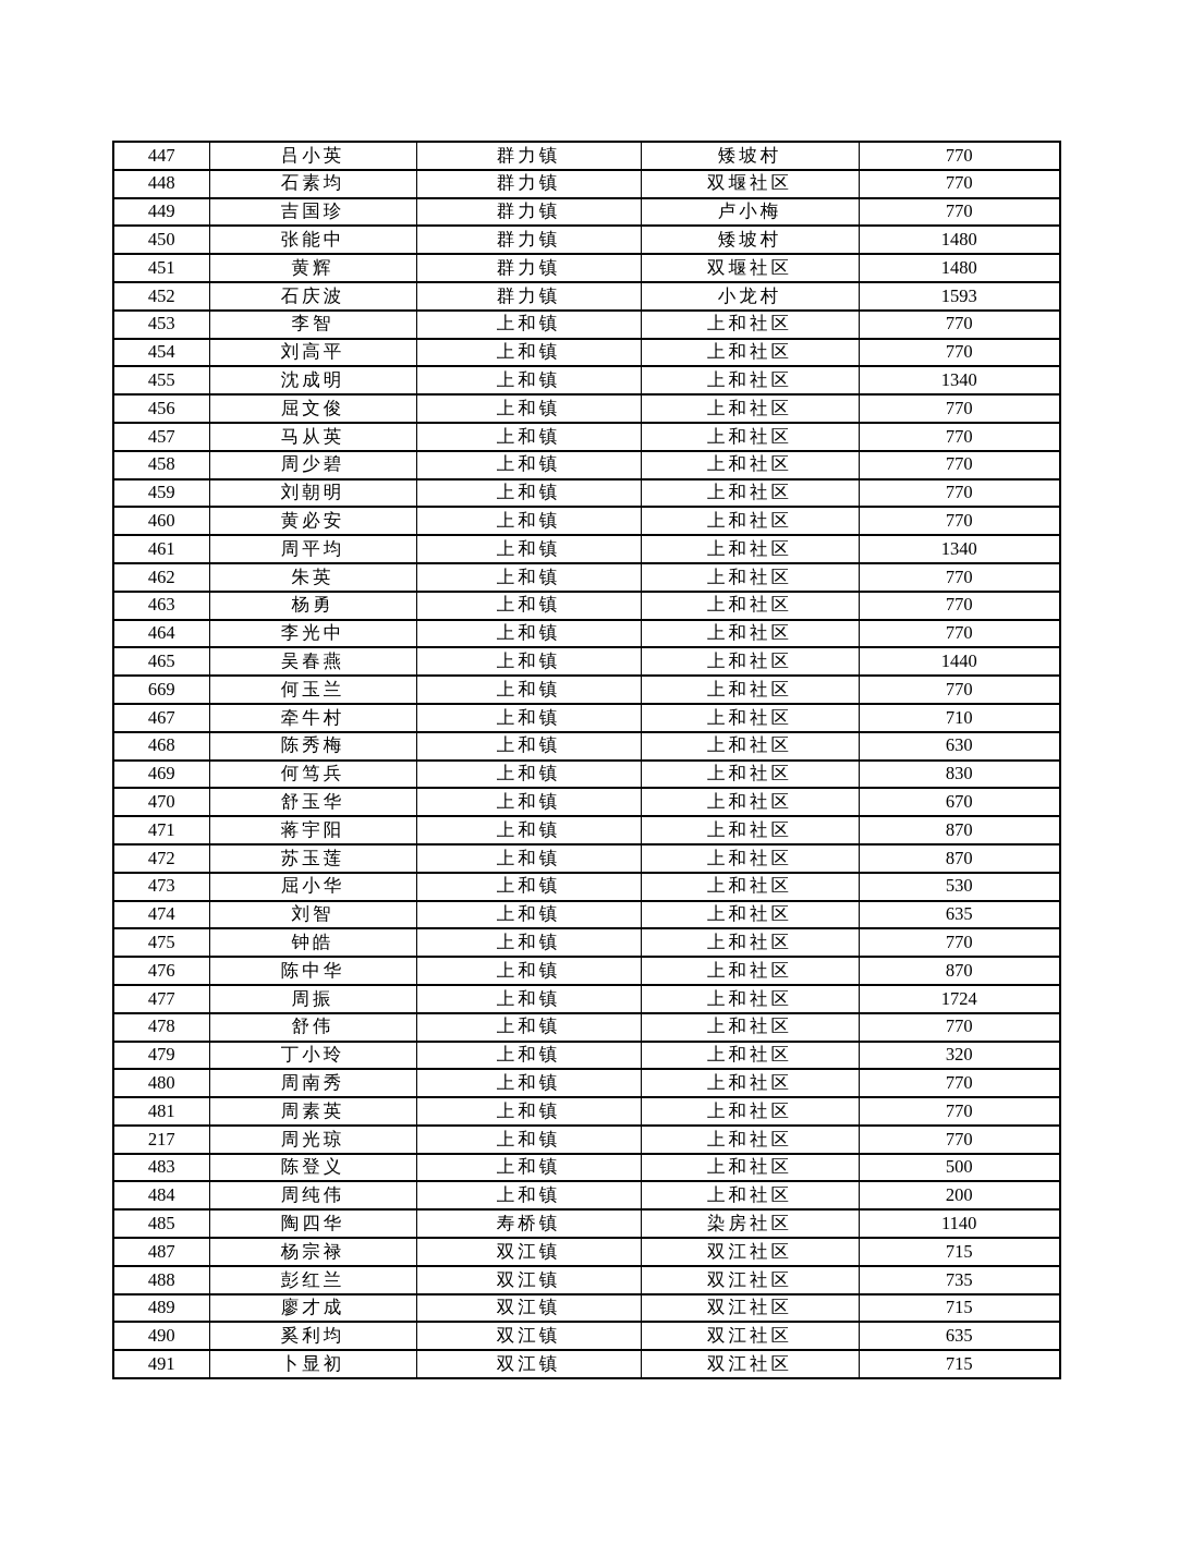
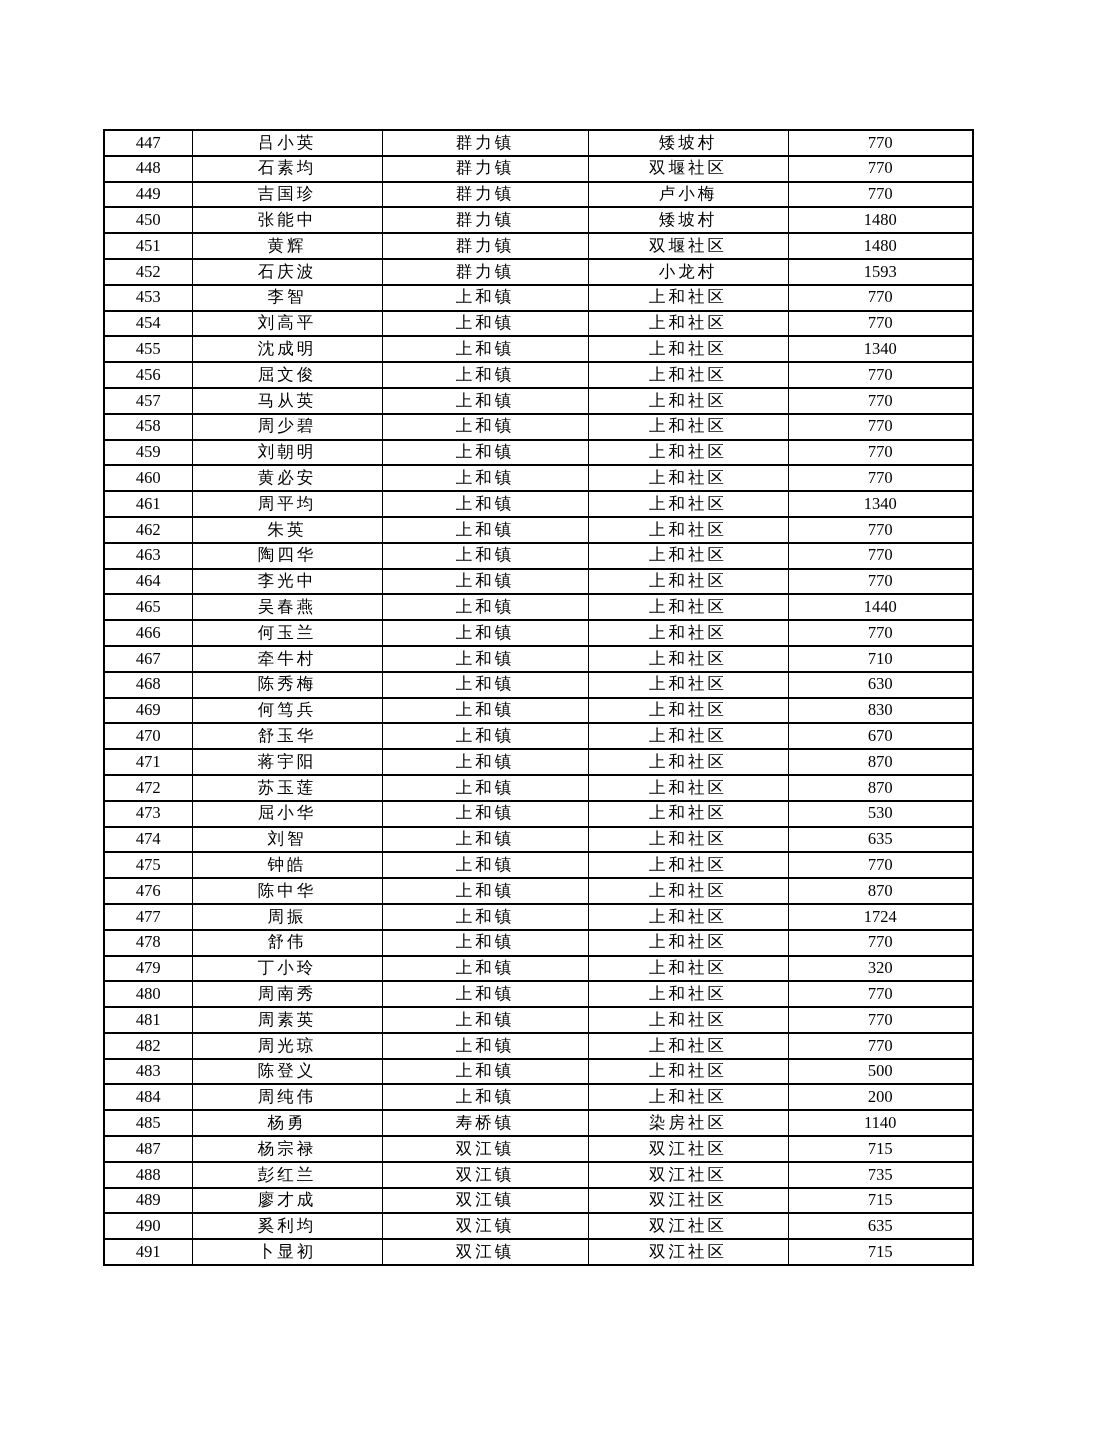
  447	吕小英	群力镇	矮坡村	770
  448	石素均	群力镇	双堰社区	770
  449	吉国珍	群力镇	卢小梅	770
  450	张能中	群力镇	矮坡村	1480
  451	黄辉	群力镇	双堰社区	1480
  452	石庆波	群力镇	小龙村	1593
  453	李智	上和镇	上和社区	770
  454	刘高平	上和镇	上和社区	770
  455	沈成明	上和镇	上和社区	1340
  456	屈文俊	上和镇	上和社区	770
  457	马从英	上和镇	上和社区	770
  458	周少碧	上和镇	上和社区	770
  459	刘朝明	上和镇	上和社区	770
  460	黄必安	上和镇	上和社区	770
  461	周平均	上和镇	上和社区	1340
  462	朱英	上和镇	上和社区	770
- 463	杨勇	上和镇	上和社区	770
+ 463	陶四华	上和镇	上和社区	770
  464	李光中	上和镇	上和社区	770
  465	吴春燕	上和镇	上和社区	1440
- 669	何玉兰	上和镇	上和社区	770
+ 466	何玉兰	上和镇	上和社区	770
  467	牵牛村	上和镇	上和社区	710
  468	陈秀梅	上和镇	上和社区	630
  469	何笃兵	上和镇	上和社区	830
  470	舒玉华	上和镇	上和社区	670
  471	蒋宇阳	上和镇	上和社区	870
  472	苏玉莲	上和镇	上和社区	870
  473	屈小华	上和镇	上和社区	530
  474	刘智	上和镇	上和社区	635
  475	钟皓	上和镇	上和社区	770
  476	陈中华	上和镇	上和社区	870
  477	周振	上和镇	上和社区	1724
  478	舒伟	上和镇	上和社区	770
  479	丁小玲	上和镇	上和社区	320
  480	周南秀	上和镇	上和社区	770
  481	周素英	上和镇	上和社区	770
- 217	周光琼	上和镇	上和社区	770
+ 482	周光琼	上和镇	上和社区	770
  483	陈登义	上和镇	上和社区	500
  484	周纯伟	上和镇	上和社区	200
- 485	陶四华	寿桥镇	染房社区	1140
+ 485	杨勇	寿桥镇	染房社区	1140
  487	杨宗禄	双江镇	双江社区	715
  488	彭红兰	双江镇	双江社区	735
  489	廖才成	双江镇	双江社区	715
  490	奚利均	双江镇	双江社区	635
  491	卜显初	双江镇	双江社区	715
